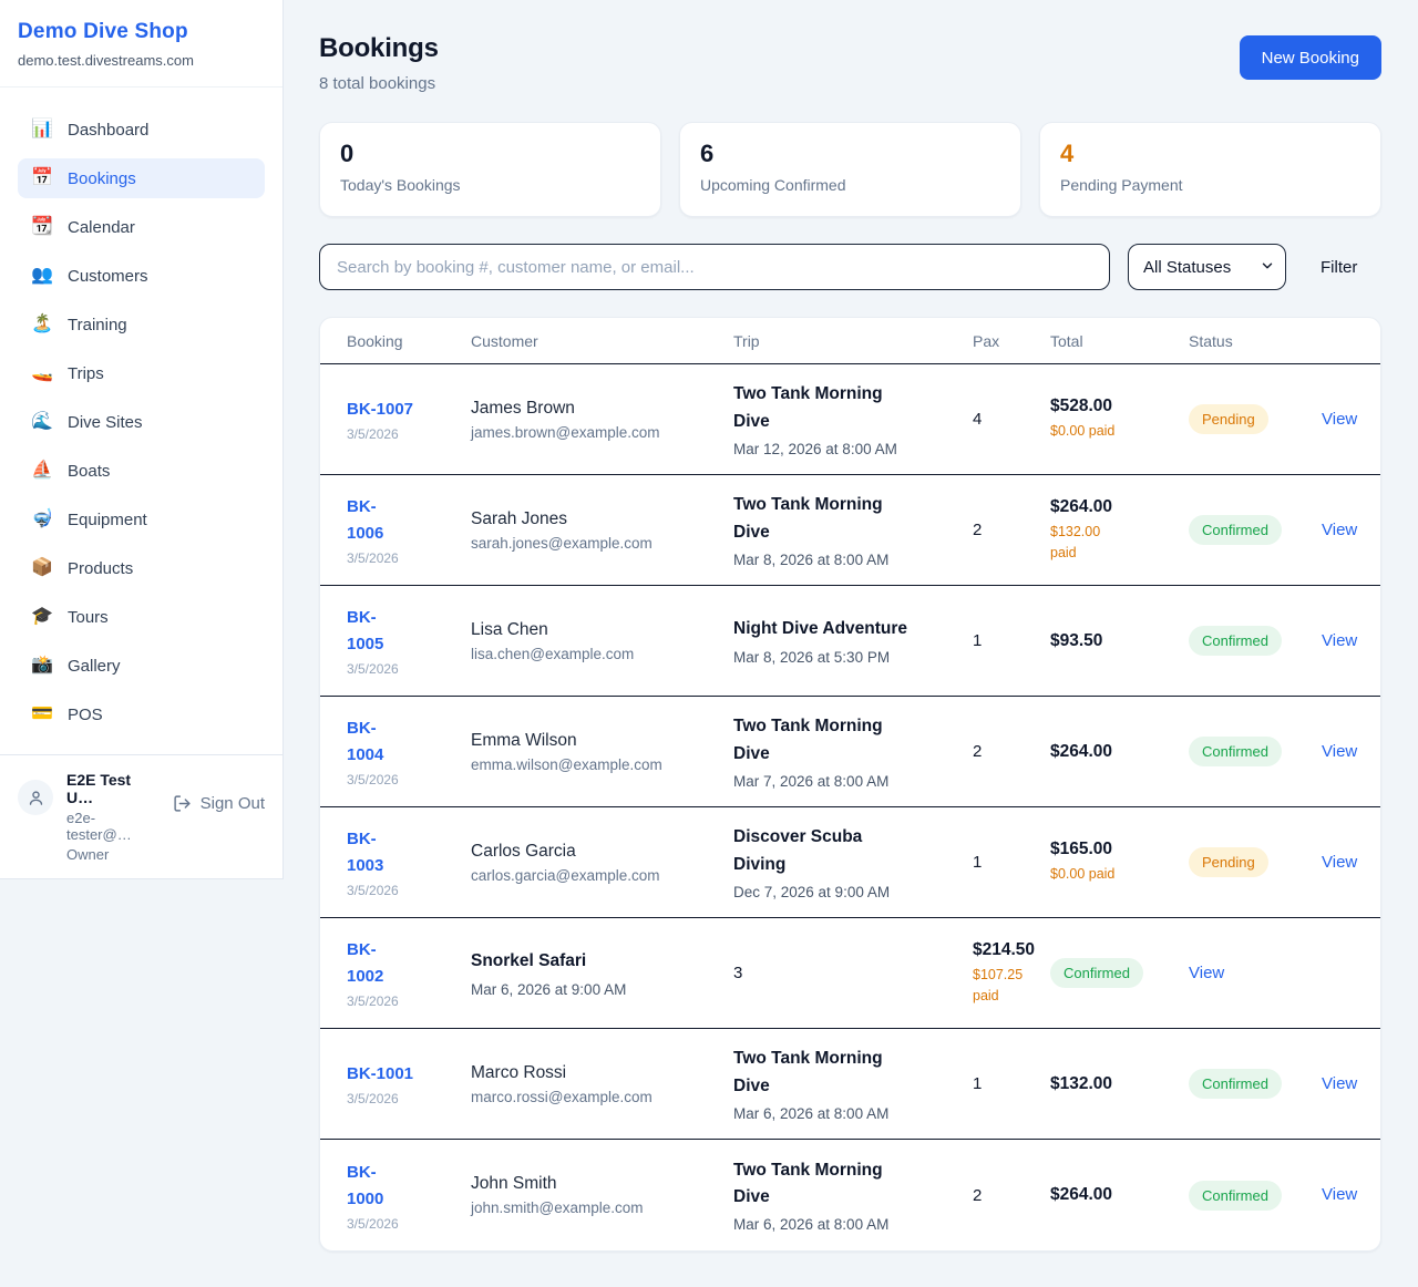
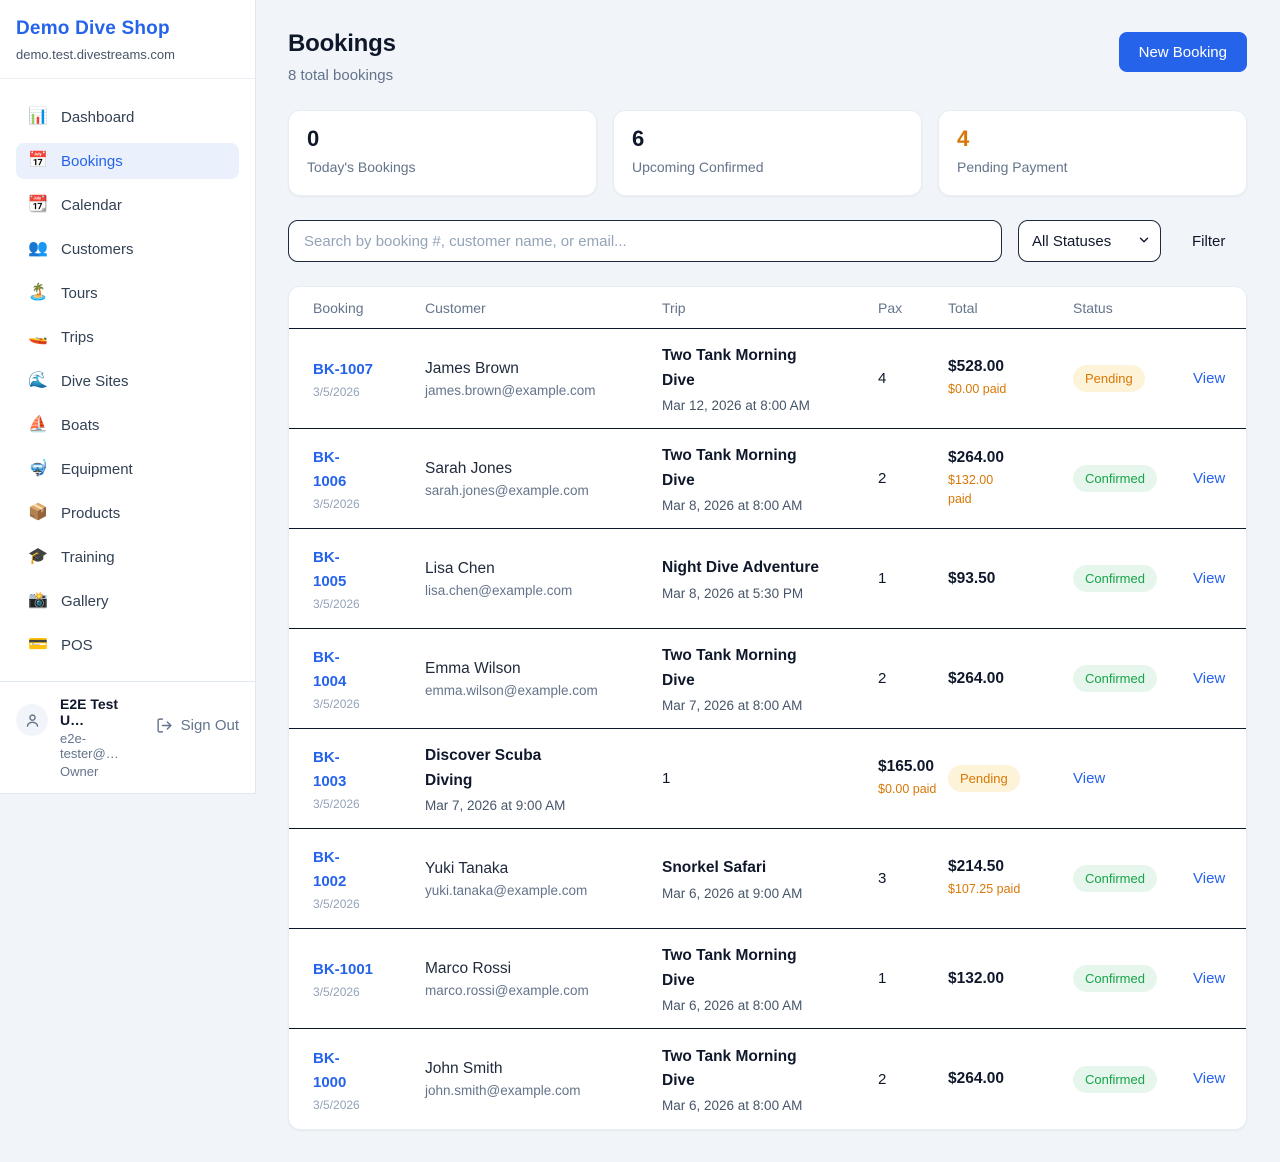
  Demo Dive Shop
  demo.test.divestreams.com
  📊
  Dashboard
  📅
  Bookings
  📆
  Calendar
  👥
  Customers
  🏝️
- Training
+ Tours
  🚤
  Trips
  🌊
  Dive Sites
  ⛵
  Boats
  🤿
  Equipment
  📦
  Products
  🎓
- Tours
+ Training
  📸
  Gallery
  💳
  POS
  E2E Test U…
  e2e-tester@…
  Owner
  Sign Out
  Bookings
  8 total bookings
  New Booking
  0
  Today's Bookings
  6
  Upcoming Confirmed
  4
  Pending Payment
  Search by booking #, customer name, or email...
  All Statuses
  Filter
  Booking
  Customer
  Trip
  Pax
  Total
  Status
  BK-1007
  3/5/2026
  James Brown
  james.brown@example.com
  Two Tank Morning
  Dive
  Mar 12, 2026 at 8:00 AM
  4
  $528.00
  $0.00 paid
  Pending
  View
  BK-
  1006
  3/5/2026
  Sarah Jones
  sarah.jones@example.com
  Two Tank Morning
  Dive
  Mar 8, 2026 at 8:00 AM
  2
  $264.00
  $132.00
  paid
  Confirmed
  View
  BK-
  1005
  3/5/2026
  Lisa Chen
  lisa.chen@example.com
  Night Dive Adventure
  Mar 8, 2026 at 5:30 PM
  1
  $93.50
  Confirmed
  View
  BK-
  1004
  3/5/2026
  Emma Wilson
  emma.wilson@example.com
  Two Tank Morning
  Dive
  Mar 7, 2026 at 8:00 AM
  2
  $264.00
  Confirmed
  View
  BK-
  1003
  3/5/2026
- Carlos Garcia
- carlos.garcia@example.com
  Discover Scuba
  Diving
- Dec 7, 2026 at 9:00 AM
+ Mar 7, 2026 at 9:00 AM
  1
  $165.00
  $0.00 paid
  Pending
  View
  BK-
  1002
  3/5/2026
+ Yuki Tanaka
+ yuki.tanaka@example.com
  Snorkel Safari
  Mar 6, 2026 at 9:00 AM
  3
  $214.50
  $107.25 paid
  Confirmed
  View
  BK-1001
  3/5/2026
  Marco Rossi
  marco.rossi@example.com
  Two Tank Morning
  Dive
  Mar 6, 2026 at 8:00 AM
  1
  $132.00
  Confirmed
  View
  BK-
  1000
  3/5/2026
  John Smith
  john.smith@example.com
  Two Tank Morning
  Dive
  Mar 6, 2026 at 8:00 AM
  2
  $264.00
  Confirmed
  View
